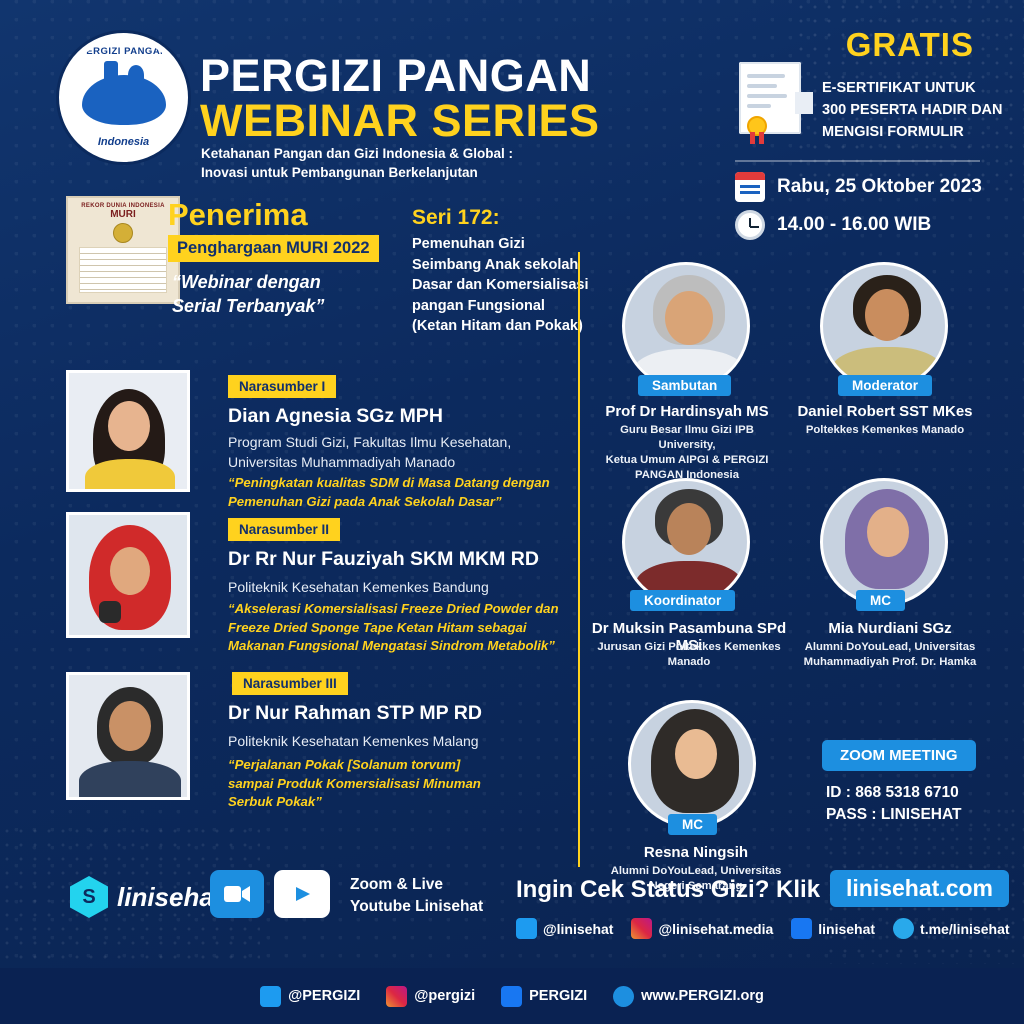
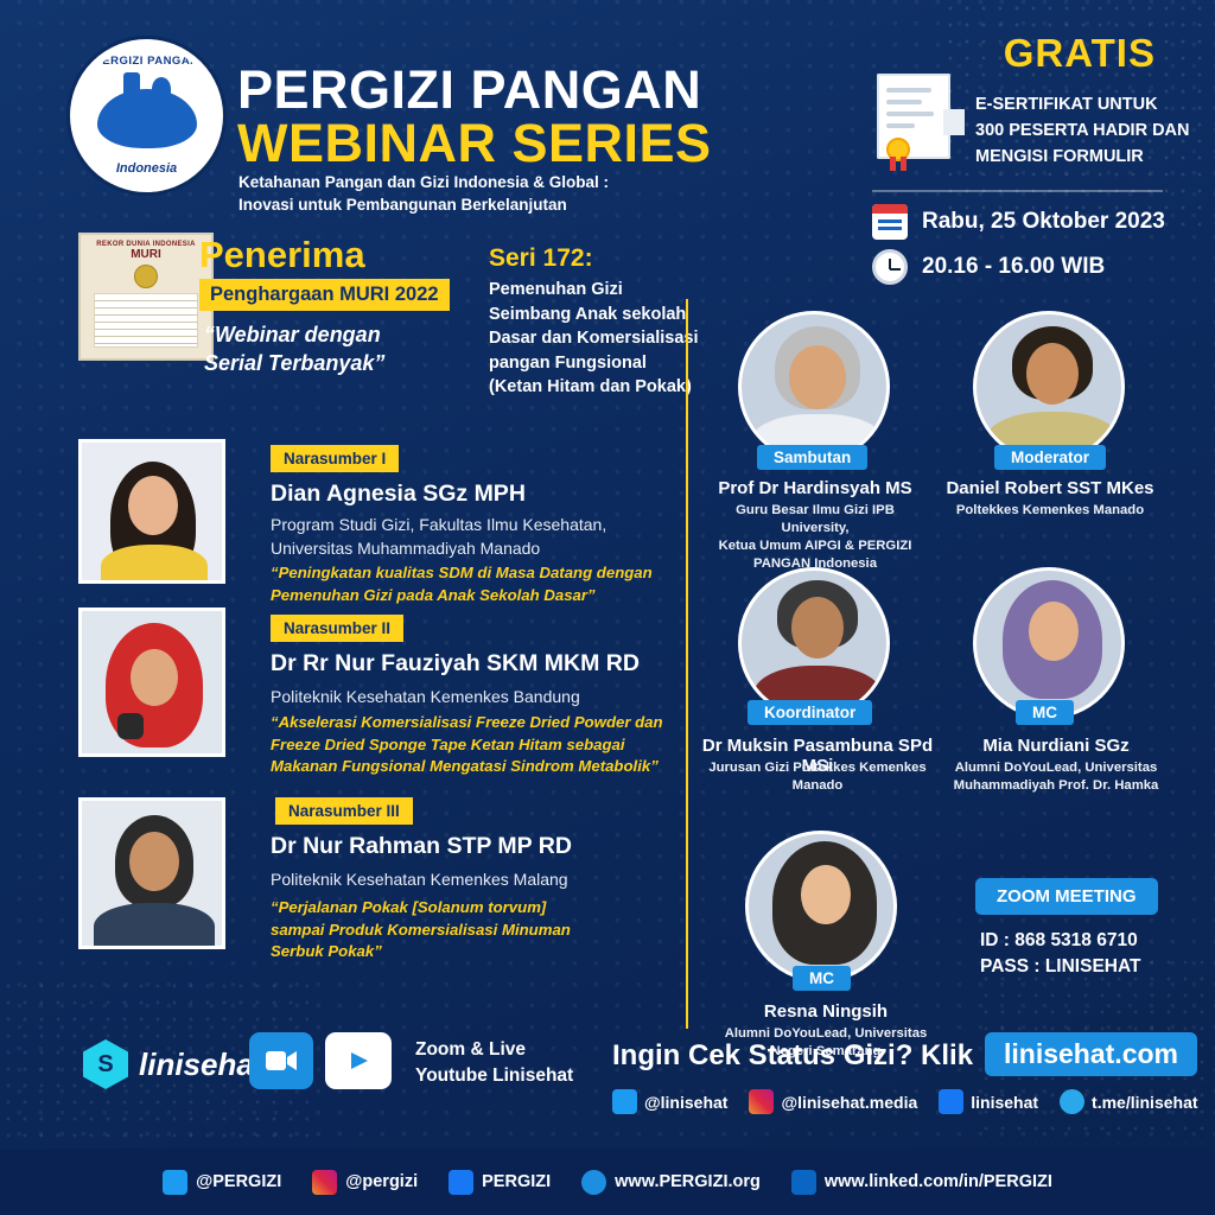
  PERGIZI PANGAN
  Indonesia
  PERGIZI PANGAN
  WEBINAR SERIES
  Ketahanan Pangan dan Gizi Indonesia & Global :
  Inovasi untuk Pembangunan Berkelanjutan
  GRATIS
  E-SERTIFIKAT UNTUK
  300 PESERTA HADIR DAN
  MENGISI FORMULIR
  Rabu, 25 Oktober 2023
- 14.00 - 16.00 WIB
+ 20.16 - 16.00 WIB
  MURI
  Penerima
  Penghargaan MURI 2022
  “Webinar dengan
  Serial Terbanyak”
  Seri 172:
  Pemenuhan Gizi
  Seimbang Anak sekolah
  Dasar dan Komersialisasi
  pangan Fungsional
  (Ketan Hitam dan Pokak)
  Narasumber I
  Dian Agnesia SGz MPH
  Program Studi Gizi, Fakultas Ilmu Kesehatan,
  Universitas Muhammadiyah Manado
  “Peningkatan kualitas SDM di Masa Datang dengan
  Pemenuhan Gizi pada Anak Sekolah Dasar”
  Narasumber II
  Dr Rr Nur Fauziyah SKM MKM RD
  Politeknik Kesehatan Kemenkes Bandung
  “Akselerasi Komersialisasi Freeze Dried Powder dan
  Freeze Dried Sponge Tape Ketan Hitam sebagai
  Makanan Fungsional Mengatasi Sindrom Metabolik”
  Narasumber III
  Dr Nur Rahman STP MP RD
  Politeknik Kesehatan Kemenkes Malang
  “Perjalanan Pokak [Solanum torvum]
  sampai Produk Komersialisasi Minuman
  Serbuk Pokak”
  Sambutan
  Prof Dr Hardinsyah MS
  Guru Besar Ilmu Gizi IPB University,
  Ketua Umum AIPGI & PERGIZI
  PANGAN Indonesia
  Moderator
  Daniel Robert SST MKes
  Poltekkes Kemenkes Manado
  Koordinator
  Dr Muksin Pasambuna SPd MSi
  Jurusan Gizi Poltekkes Kemenkes
  Manado
  MC
  Mia Nurdiani SGz
  Alumni DoYouLead, Universitas
  Muhammadiyah Prof. Dr. Hamka
  MC
  Resna Ningsih
  Alumni DoYouLead, Universitas
  Negeri Semarang
  ZOOM MEETING
  ID : 868 5318 6710
  PASS : LINISEHAT
  S
  liniseha
  Zoom & Live
  Youtube Linisehat
  Ingin Cek Status Gizi? Klik
  linisehat.com
  @linisehat
  @linisehat.media
  linisehat
  t.me/linisehat
  @PERGIZI
  @pergizi
  PERGIZI
  www.PERGIZI.org
+ www.linked.com/in/PERGIZI
